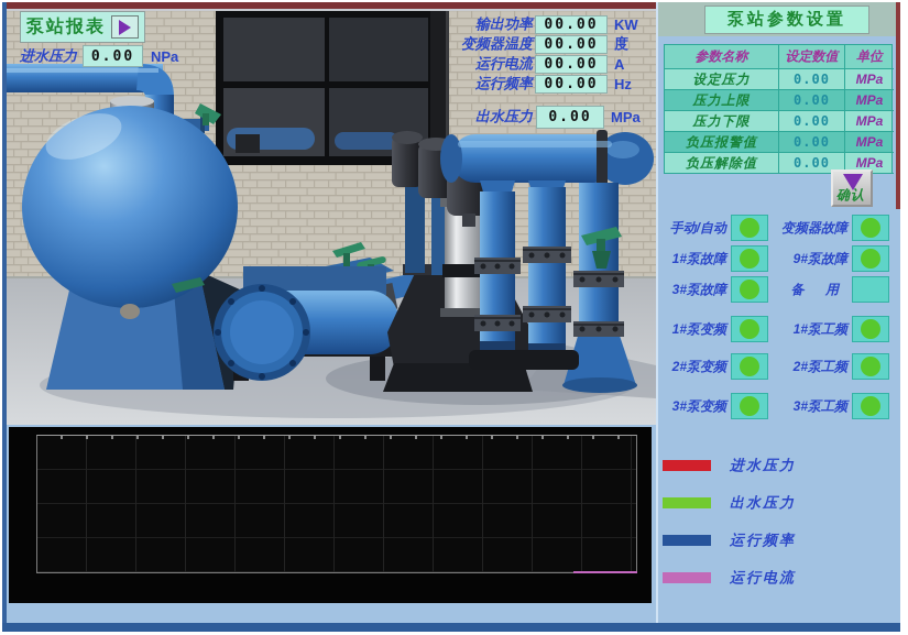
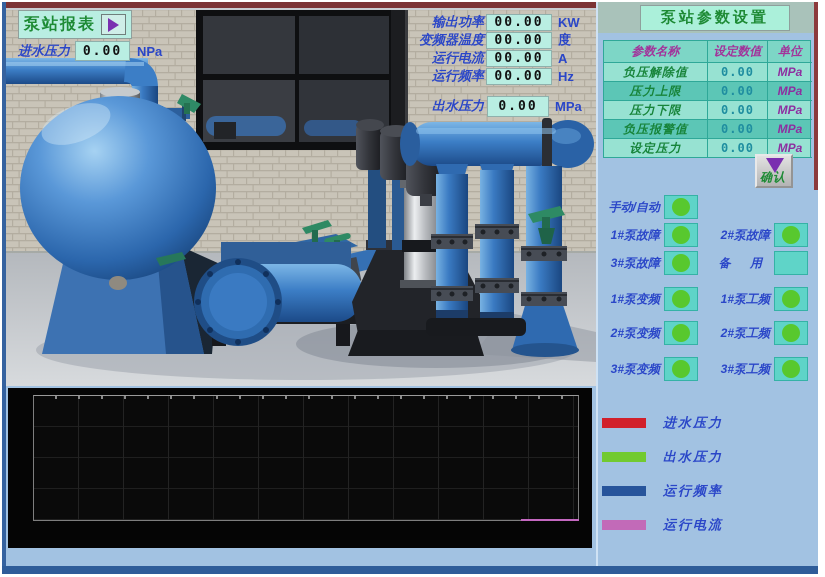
  泵站报表
  进水压力
  0.00
  NPa
  输出功率
  00.00
  KW
  变频器温度
  00.00
  度
  运行电流
  00.00
  A
  运行频率
  00.00
  Hz
  出水压力
  0.00
  MPa
  泵站参数设置
  参数名称
  设定数值
  单位
- 设定压力
+ 负压解除值
  0.00
  MPa
  压力上限
  0.00
  MPa
  压力下限
  0.00
  MPa
  负压报警值
  0.00
  MPa
- 负压解除值
+ 设定压力
  0.00
  MPa
  确认
  手动/自动
- 变频器故障
  1#泵故障
- 9#泵故障
+ 2#泵故障
  3#泵故障
  备 用
  1#泵变频
  1#泵工频
  2#泵变频
  2#泵工频
  3#泵变频
  3#泵工频
  进水压力
  出水压力
  运行频率
  运行电流
